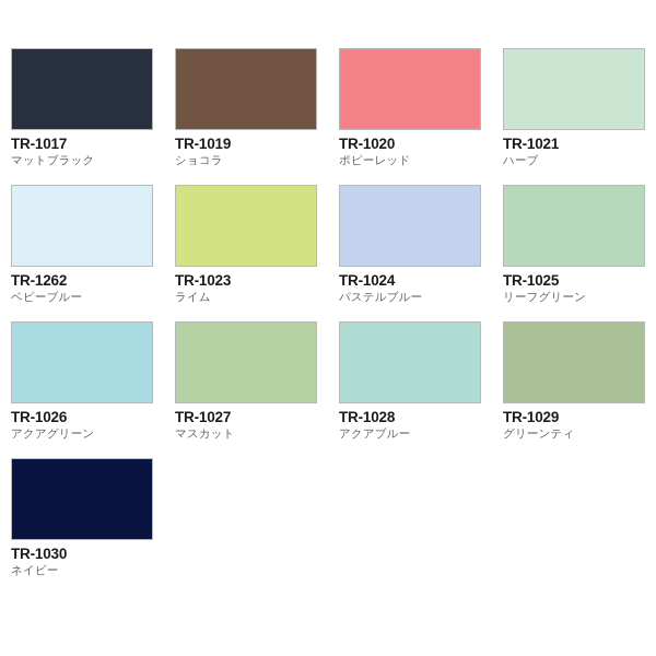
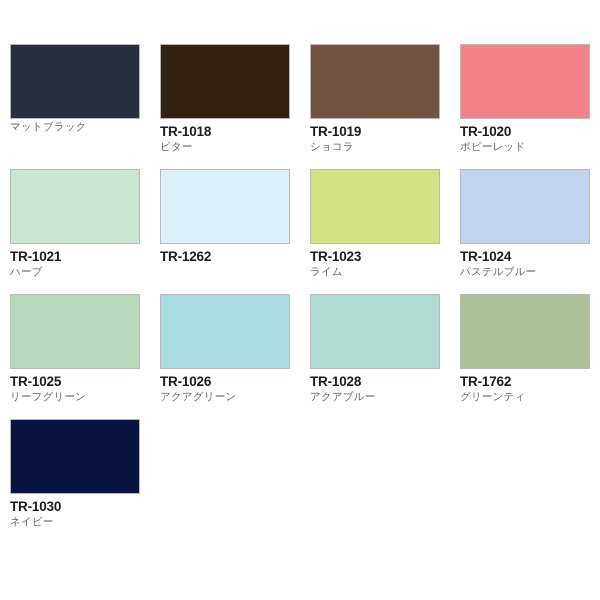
- TR-1017
  マットブラック
+ TR-1018
+ ビター
  TR-1019
  ショコラ
  TR-1020
  ポピーレッド
  TR-1021
  ハーブ
  TR-1262
- ベビーブルー
  TR-1023
  ライム
  TR-1024
  パステルブルー
  TR-1025
  リーフグリーン
  TR-1026
  アクアグリーン
- TR-1027
- マスカット
  TR-1028
  アクアブルー
- TR-1029
+ TR-1762
  グリーンティ
  TR-1030
  ネイビー
